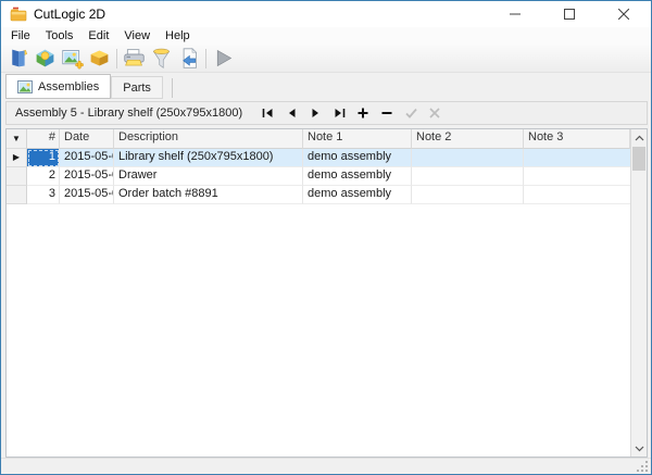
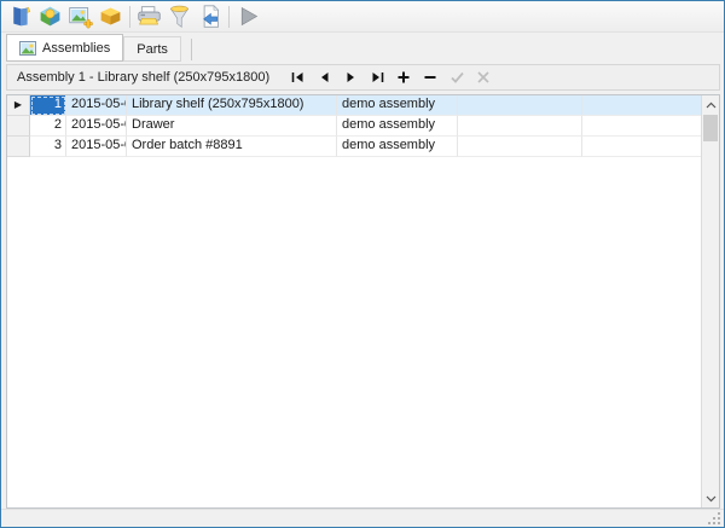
- CutLogic 2D
- File
- Tools
- Edit
- View
- Help
  Assemblies
  Parts
- Assembly 5 - Library shelf (250x795x1800)
+ Assembly 1 - Library shelf (250x795x1800)
- ▼
- #
- Date
- Description
- Note 1
- Note 2
- Note 3
  ▶
  1
  2015-05-
  Library shelf (250x795x1800)
  demo assembly
  2
  2015-05-
  Drawer
  demo assembly
  3
  2015-05-
  Order batch #8891
  demo assembly
